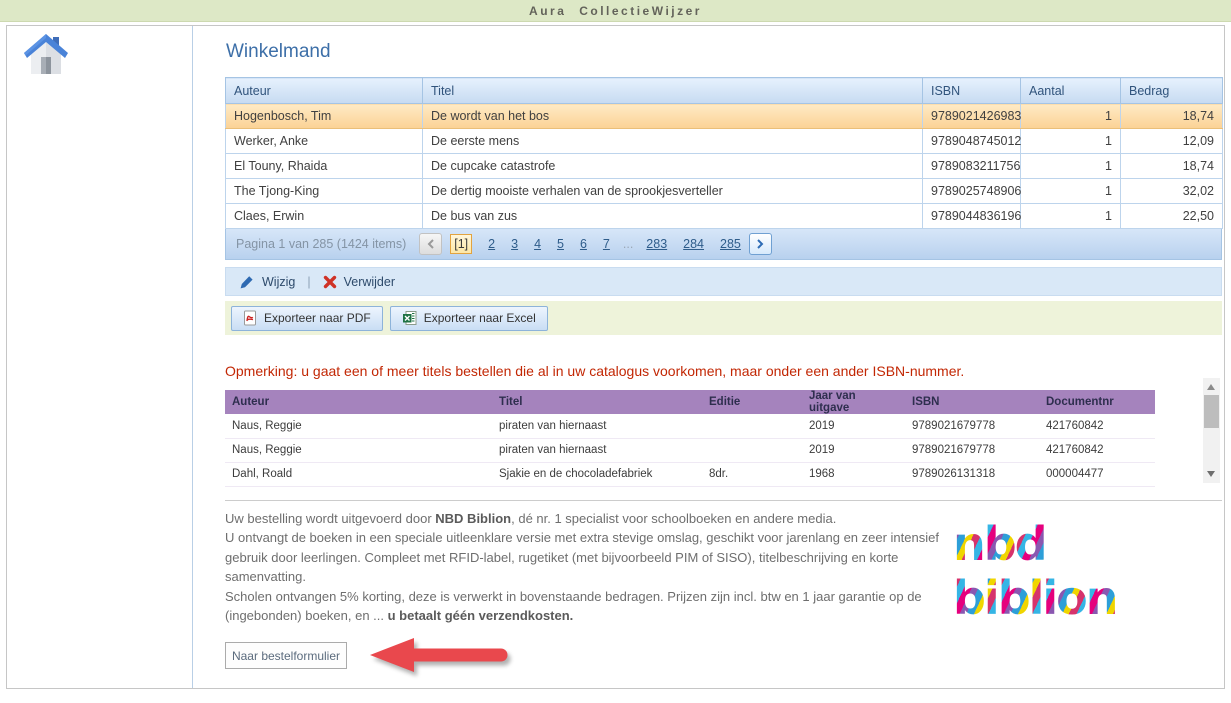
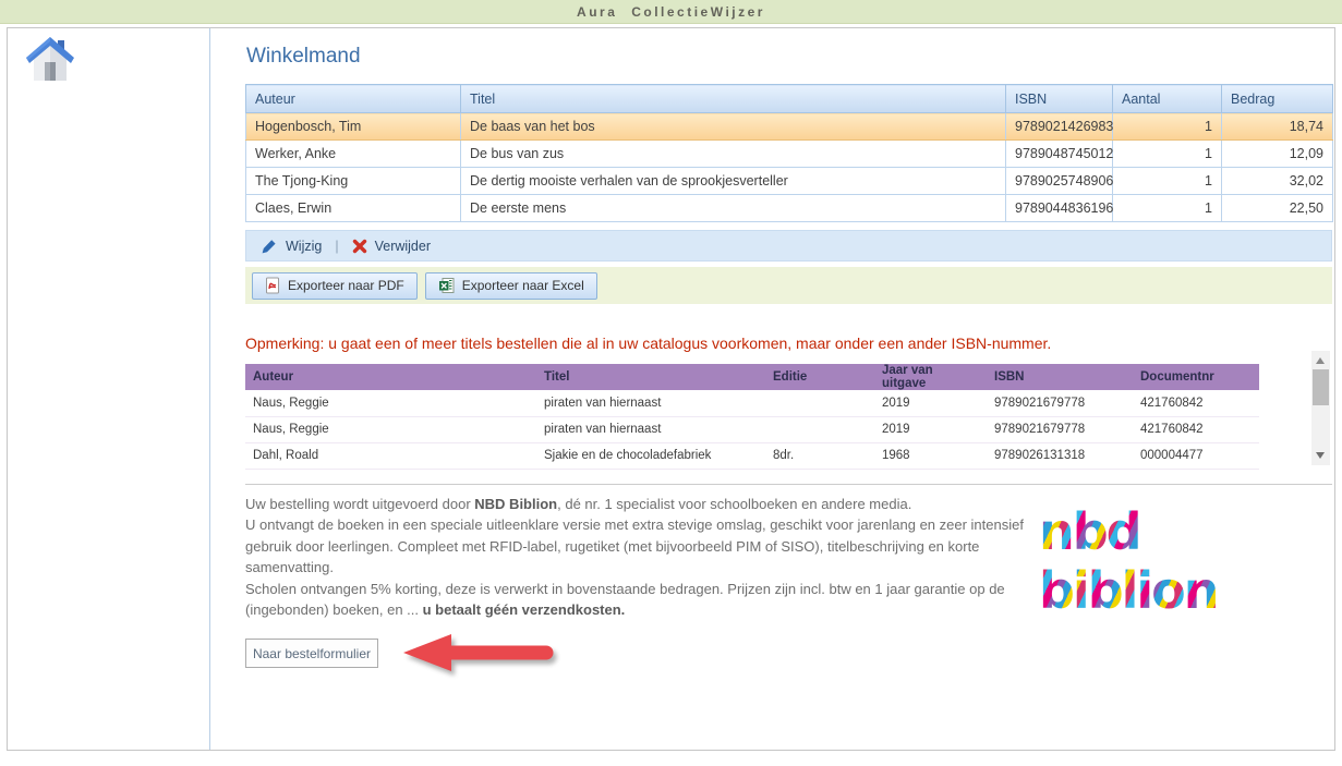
  Aura CollectieWijzer
  Winkelmand
  Auteur	Titel	ISBN	Aantal	Bedrag
- Hogenbosch, Tim	De wordt van het bos	9789021426983	1	18,74
+ Hogenbosch, Tim	De baas van het bos	9789021426983	1	18,74
- Werker, Anke	De eerste mens	9789048745012	1	12,09
+ Werker, Anke	De bus van zus	9789048745012	1	12,09
- El Touny, Rhaida	De cupcake catastrofe	9789083211756	1	18,74
  The Tjong-King	De dertig mooiste verhalen van de sprookjesverteller	9789025748906	1	32,02
- Claes, Erwin	De bus van zus	9789044836196	1	22,50
+ Claes, Erwin	De eerste mens	9789044836196	1	22,50
- Pagina 1 van 285 (1424 items)
- [1]
- 2
- 3
- 4
- 5
- 6
- 7
- ...
- 283
- 284
- 285
  Wijzig
  |
  Verwijder
  Exporteer naar PDF
  Exporteer naar Excel
  Opmerking: u gaat een of meer titels bestellen die al in uw catalogus voorkomen, maar onder een ander ISBN-nummer.
  Auteur	Titel	Editie	Jaar van uitgave	ISBN	Documentnr
  Naus, Reggie	piraten van hiernaast		2019	9789021679778	421760842
  Naus, Reggie	piraten van hiernaast		2019	9789021679778	421760842
  Dahl, Roald	Sjakie en de chocoladefabriek	8dr.	1968	9789026131318	000004477
  Uw bestelling wordt uitgevoerd door NBD Biblion, dé nr. 1 specialist voor schoolboeken en andere media.
  U ontvangt de boeken in een speciale uitleenklare versie met extra stevige omslag, geschikt voor jarenlang en zeer intensief gebruik door leerlingen. Compleet met RFID-label, rugetiket (met bijvoorbeeld PIM of SISO), titelbeschrijving en korte samenvatting.
  Scholen ontvangen 5% korting, deze is verwerkt in bovenstaande bedragen. Prijzen zijn incl. btw en 1 jaar garantie op de (ingebonden) boeken, en ... u betaalt géén verzendkosten.
  nbd biblion
  Naar bestelformulier
